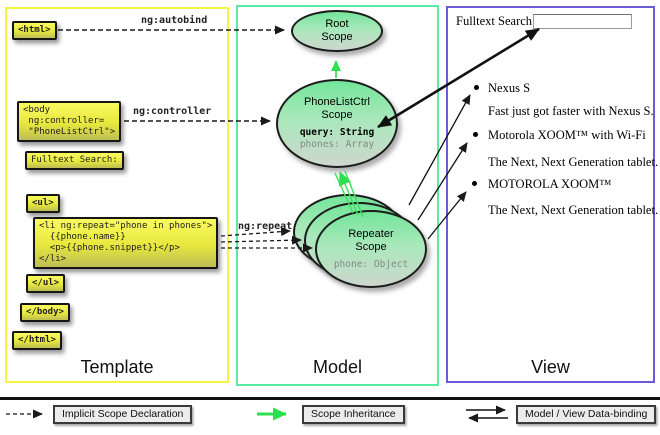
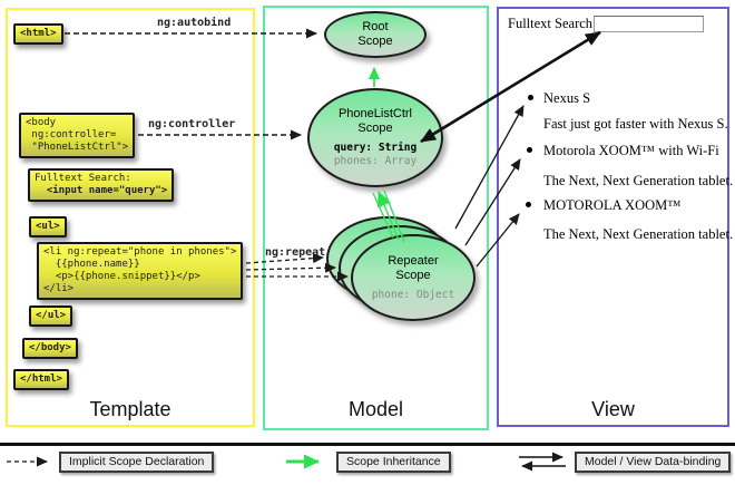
  Template
  Model
  View
  <html>
  <body
  ng:controller=
  "PhoneListCtrl">
  Fulltext Search:
+ <input name="query">
  <ul>
  <li ng:repeat="phone in phones">
  {{phone.name}}
  <p>{{phone.snippet}}</p>
  </li>
  </ul>
  </body>
  </html>
  ng:autobind
  ng:controller
  ng:repeat
  Root
  Scope
  PhoneListCtrl
  Scope
  query: String
  phones: Array
  Repeater
  Scope
  phone: Object
  Fulltext Search
  Nexus S
  Fast just got faster with Nexus S.
  Motorola XOOM™ with Wi-Fi
  The Next, Next Generation tablet.
  MOTOROLA XOOM™
  The Next, Next Generation tablet.
  Implicit Scope Declaration
  Scope Inheritance
  Model / View Data-binding
